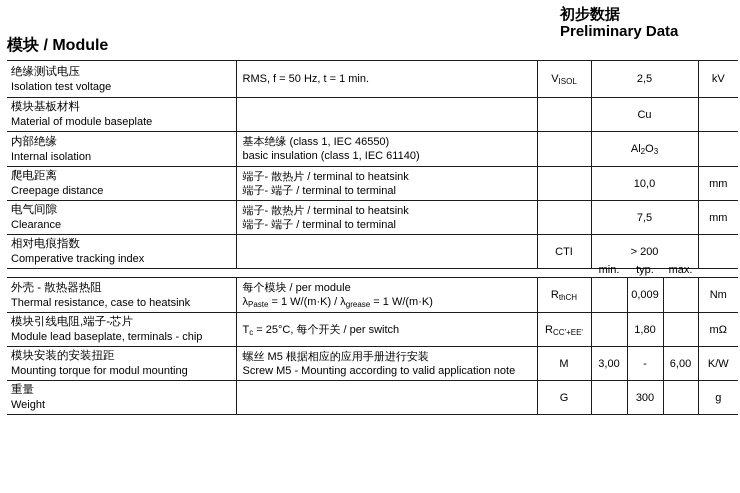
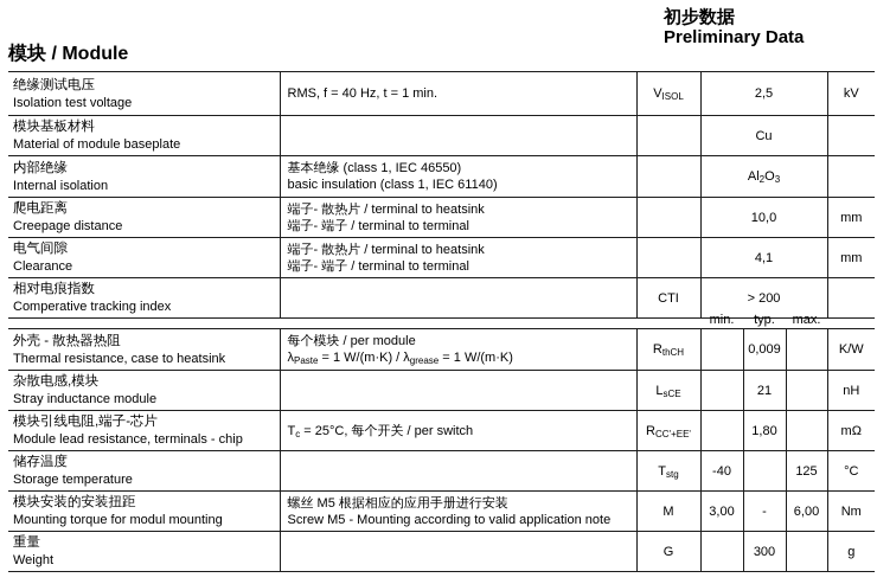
  初步数据
  Preliminary Data
  模块 / Module
- 绝缘测试电压 Isolation test voltage	RMS, f = 50 Hz, t = 1 min.	VISOL	2,5	kV
+ 绝缘测试电压 Isolation test voltage	RMS, f = 40 Hz, t = 1 min.	VISOL	2,5	kV
  模块基板材料 Material of module baseplate			Cu
  内部绝缘 Internal isolation	基本绝缘 (class 1, IEC 46550) basic insulation (class 1, IEC 61140)		Al2O3
  爬电距离 Creepage distance	端子- 散热片 / terminal to heatsink 端子- 端子 / terminal to terminal		10,0	mm
- 电气间隙 Clearance	端子- 散热片 / terminal to heatsink 端子- 端子 / terminal to terminal		7,5	mm
+ 电气间隙 Clearance	端子- 散热片 / terminal to heatsink 端子- 端子 / terminal to terminal		4,1	mm
  相对电痕指数 Comperative tracking index		CTI	> 200
  min.
  typ.
  max.
- 外壳 - 散热器热阻 Thermal resistance, case to heatsink	每个模块 / per module λPaste = 1 W/(m·K) / λgrease = 1 W/(m·K)	RthCH		0,009		Nm
+ 外壳 - 散热器热阻 Thermal resistance, case to heatsink	每个模块 / per module λPaste = 1 W/(m·K) / λgrease = 1 W/(m·K)	RthCH		0,009		K/W
+ 杂散电感,模块 Stray inductance module		LsCE		21		nH
- 模块引线电阻,端子-芯片 Module lead baseplate, terminals - chip	Tc = 25°C, 每个开关 / per switch	RCC'+EE'		1,80		mΩ
+ 模块引线电阻,端子-芯片 Module lead resistance, terminals - chip	Tc = 25°C, 每个开关 / per switch	RCC'+EE'		1,80		mΩ
+ 储存温度 Storage temperature		Tstg	-40		125	°C
- 模块安装的安装扭距 Mounting torque for modul mounting	螺丝 M5 根据相应的应用手册进行安装 Screw M5 - Mounting according to valid application note	M	3,00	-	6,00	K/W
+ 模块安装的安装扭距 Mounting torque for modul mounting	螺丝 M5 根据相应的应用手册进行安装 Screw M5 - Mounting according to valid application note	M	3,00	-	6,00	Nm
  重量 Weight		G		300		g
